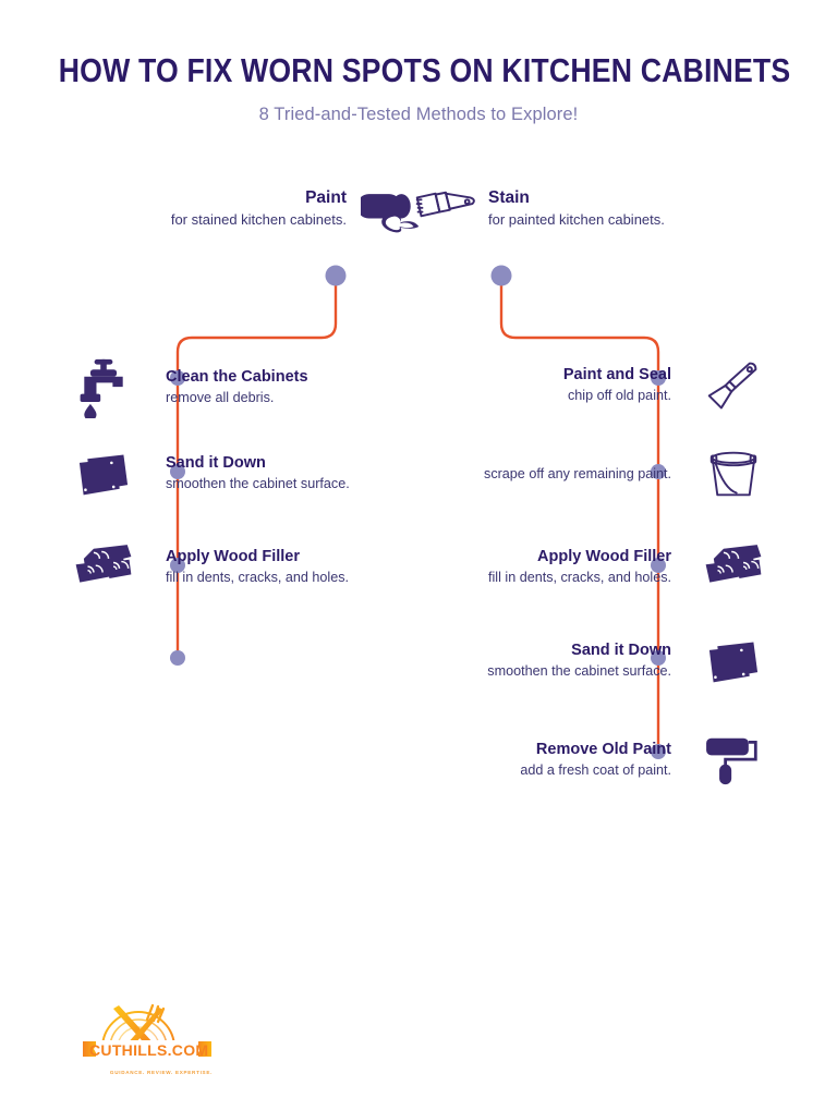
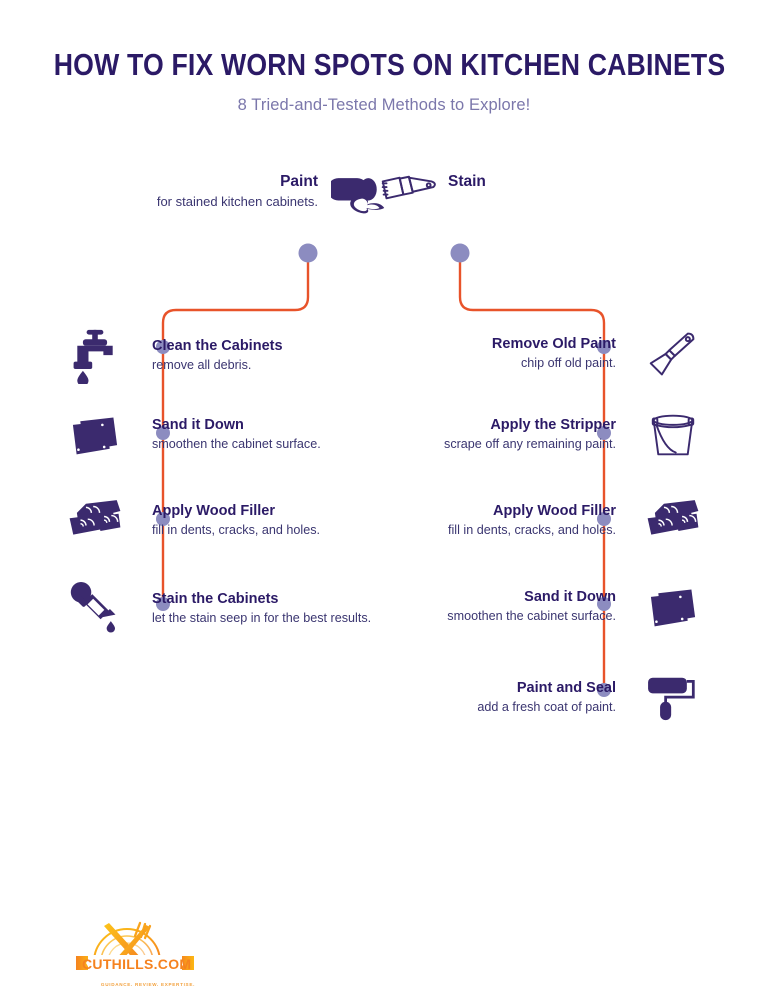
  HOW TO FIX WORN SPOTS ON KITCHEN CABINET
  8 Tried-and-Tested Methods to Explore!
  Paint
  for stained kitchen cabinets.
  Clean the Cabinets
  remove all debris.
  Sand it Down
  smoothen the cabinet surface.
  Apply Wood Filler
  fill in dents, cracks, and holes.
+ Stain the Cabinets
+ let the stain seep in for the best results.
  Stain
- for painted kitchen cabinets.
- Paint and Seal
+ Remove Old Paint
  chip off old paint.
+ Apply the Stripper
  scrape off any remaining paint.
  Apply Wood Filler
  fill in dents, cracks, and holes.
  Sand it Down
  smoothen the cabinet surface.
- Remove Old Paint
+ Paint and Seal
  add a fresh coat of paint.
  CUTHILLS.COM
